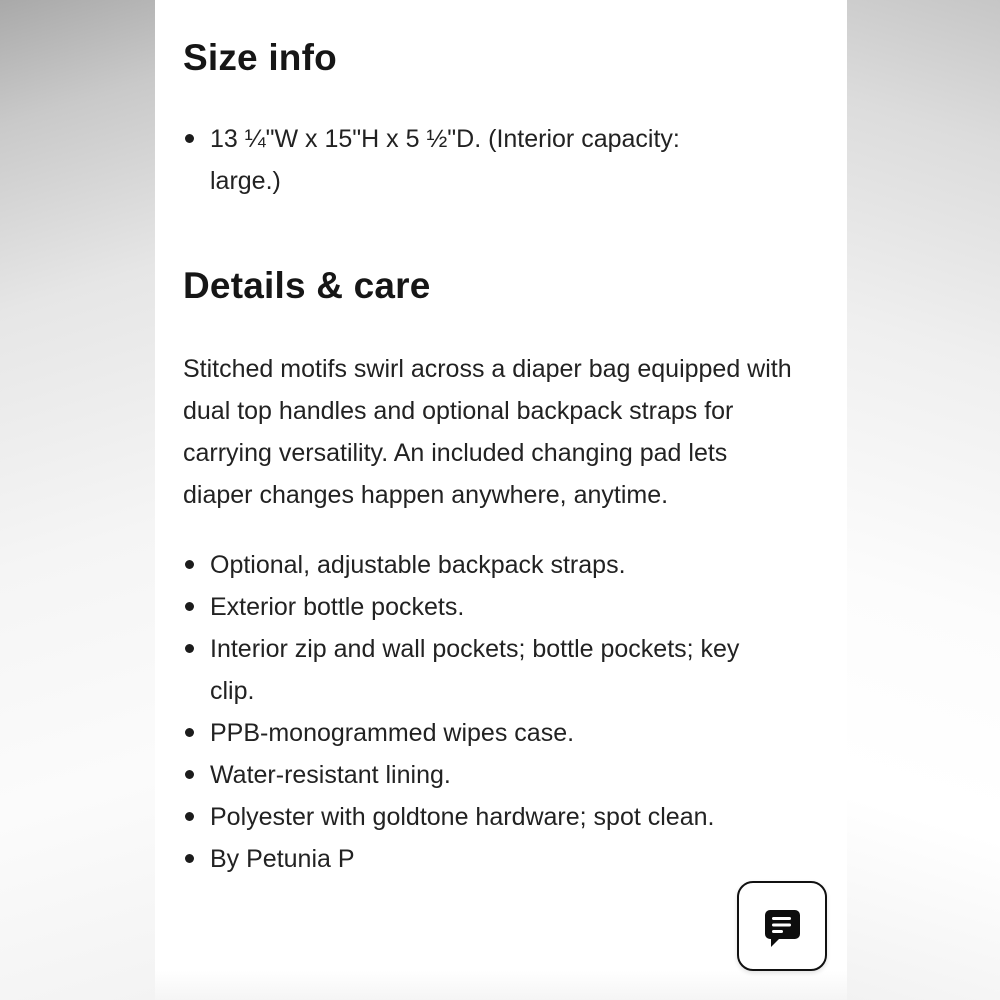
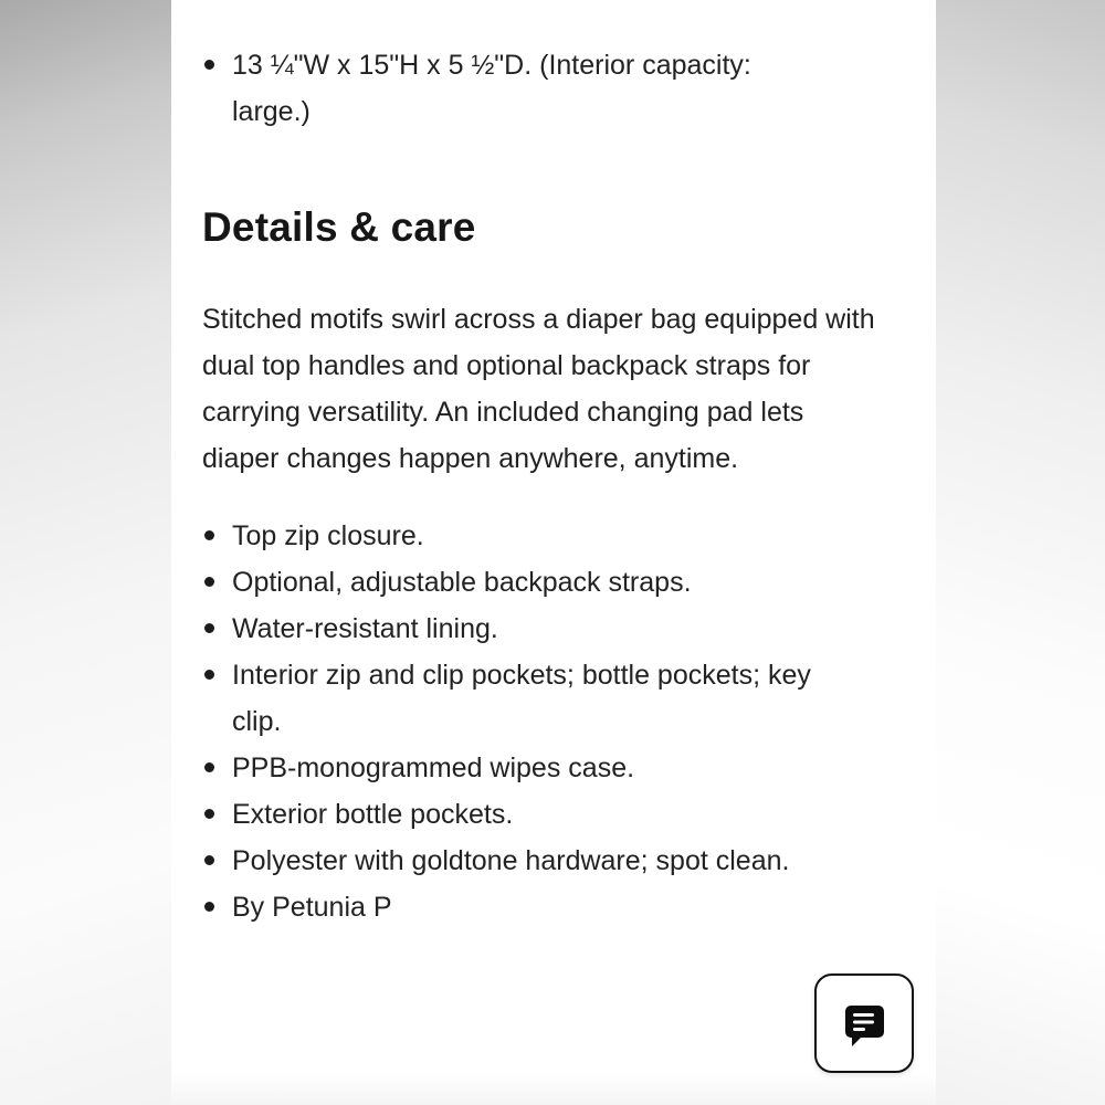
- Size info
  13 ¼"W x 15"H x 5 ½"D. (Interior capacity: large.)
  Details & care
  Stitched motifs swirl across a diaper bag equipped with dual top handles and optional backpack straps for carrying versatility. An included changing pad lets diaper changes happen anywhere, anytime.
+ Top zip closure.
  Optional, adjustable backpack straps.
- Exterior bottle pockets.
+ Water-resistant lining.
- Interior zip and wall pockets; bottle pockets; key clip.
+ Interior zip and clip pockets; bottle pockets; key clip.
  PPB-monogrammed wipes case.
- Water-resistant lining.
+ Exterior bottle pockets.
  Polyester with goldtone hardware; spot clean.
  By Petunia P
